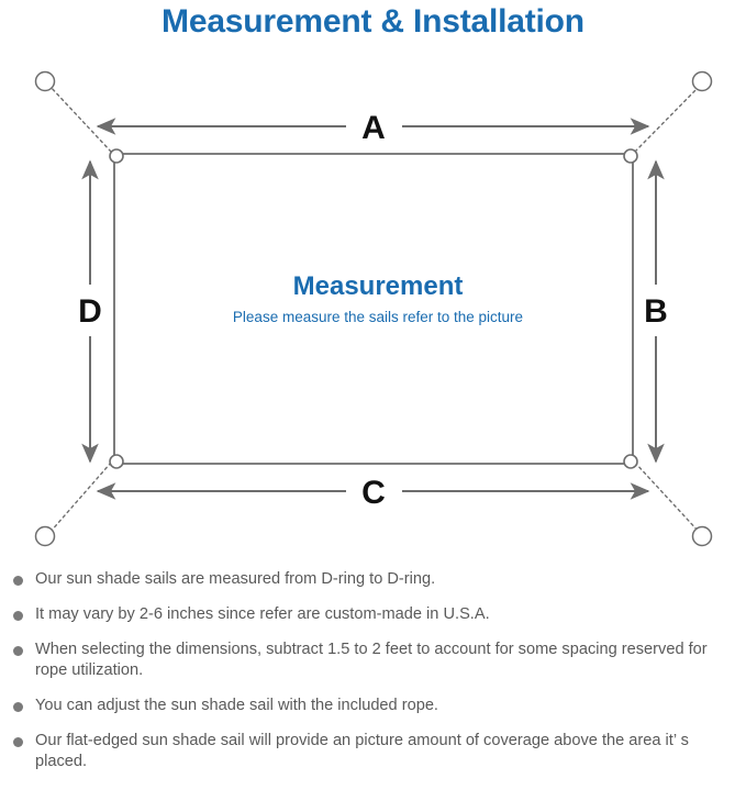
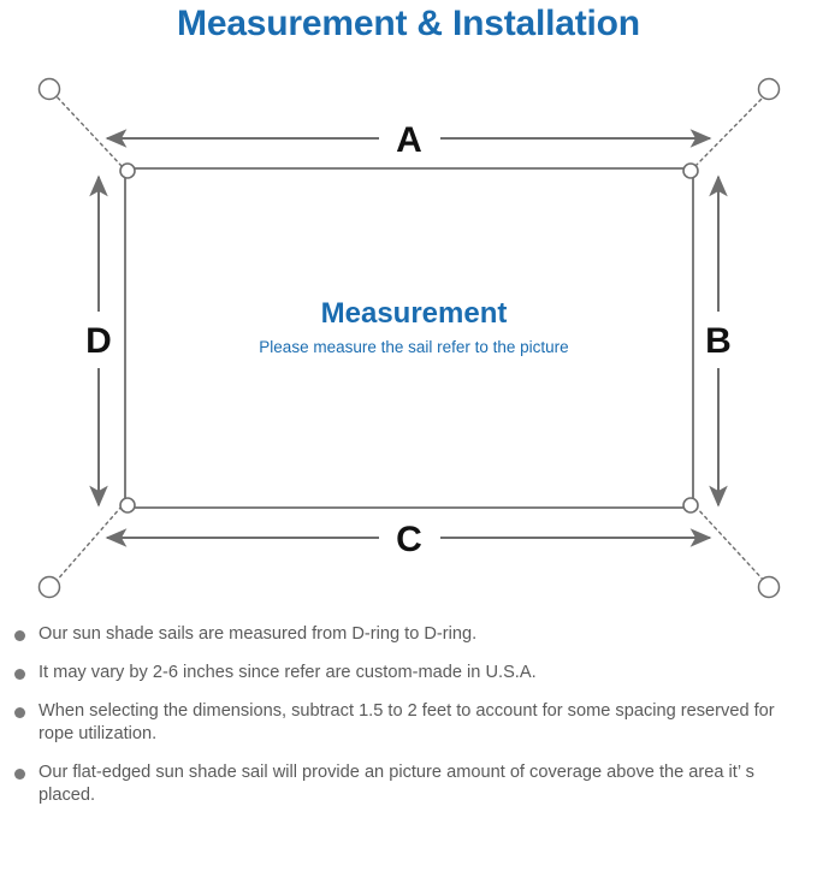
  Measurement & Installation
  A
  C
  D
  B
  Measurement
- Please measure the sails refer to the picture
+ Please measure the sail refer to the picture
  Our sun shade sails are measured from D-ring to D-ring.
  It may vary by 2-6 inches since refer are custom-made in U.S.A.
  When selecting the dimensions, subtract 1.5 to 2 feet to account for some spacing reserved for rope utilization.
- You can adjust the sun shade sail with the included rope.
  Our flat-edged sun shade sail will provide an picture amount of coverage above the area it’ s placed.
